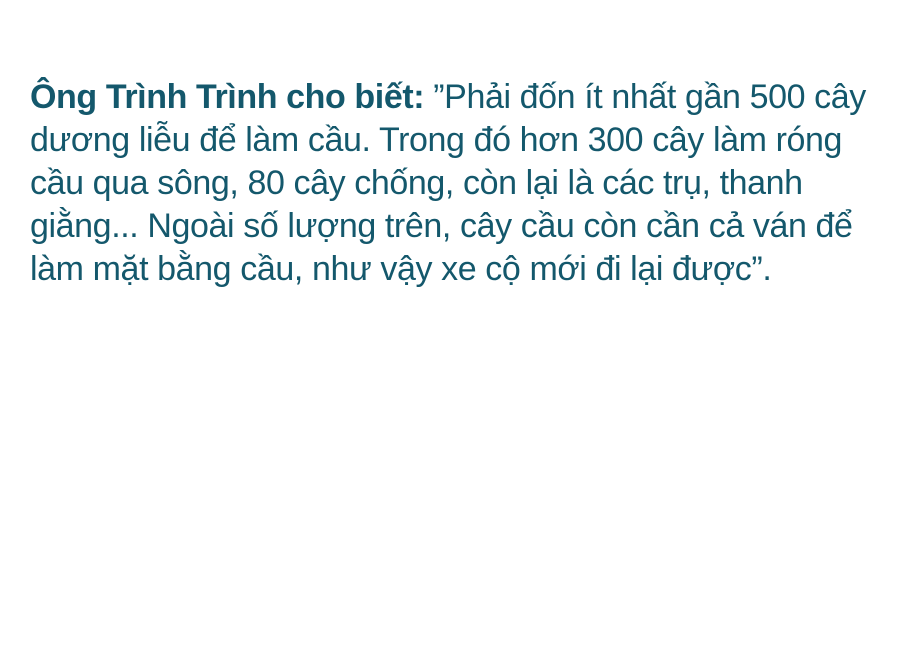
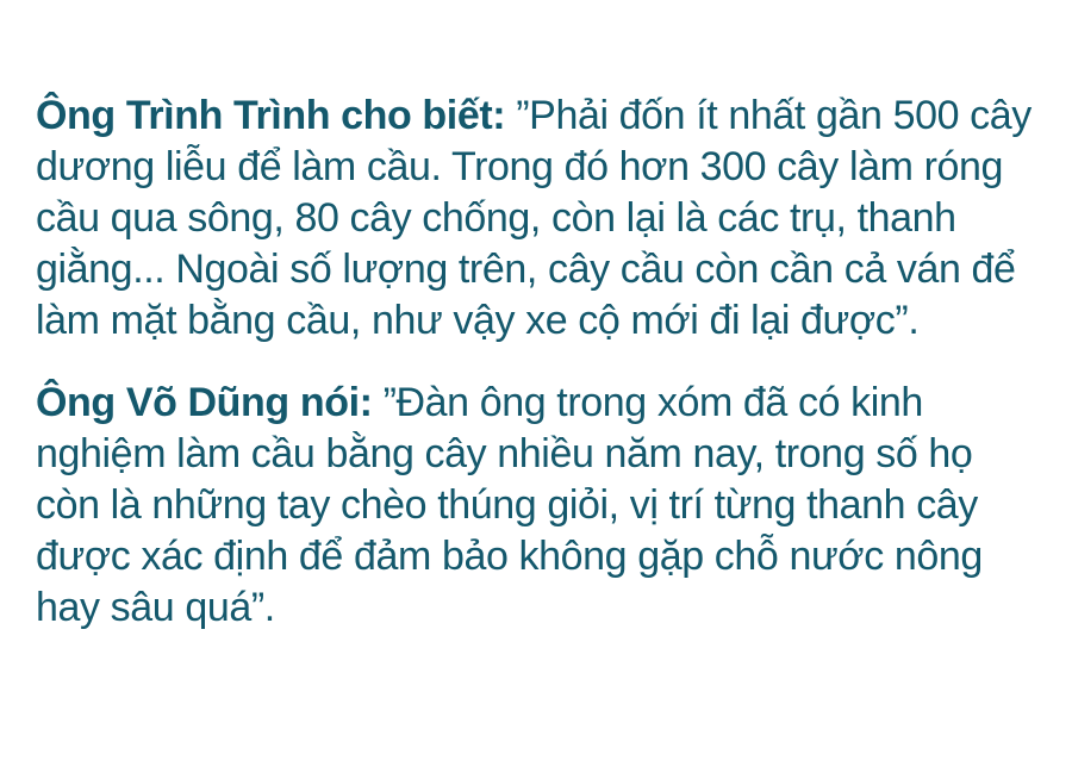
  Ông Trình Trình cho biết: ”Phải đốn ít nhất gần 500 cây dương liễu để làm cầu. Trong đó hơn 300 cây làm róng cầu qua sông, 80 cây chống, còn lại là các trụ, thanh giằng... Ngoài số lượng trên, cây cầu còn cần cả ván để làm mặt bằng cầu, như vậy xe cộ mới đi lại được”.
+ Ông Võ Dũng nói: ”Đàn ông trong xóm đã có kinh nghiệm làm cầu bằng cây nhiều năm nay, trong số họ còn là những tay chèo thúng giỏi, vị trí từng thanh cây được xác định để đảm bảo không gặp chỗ nước nông hay sâu quá”.
